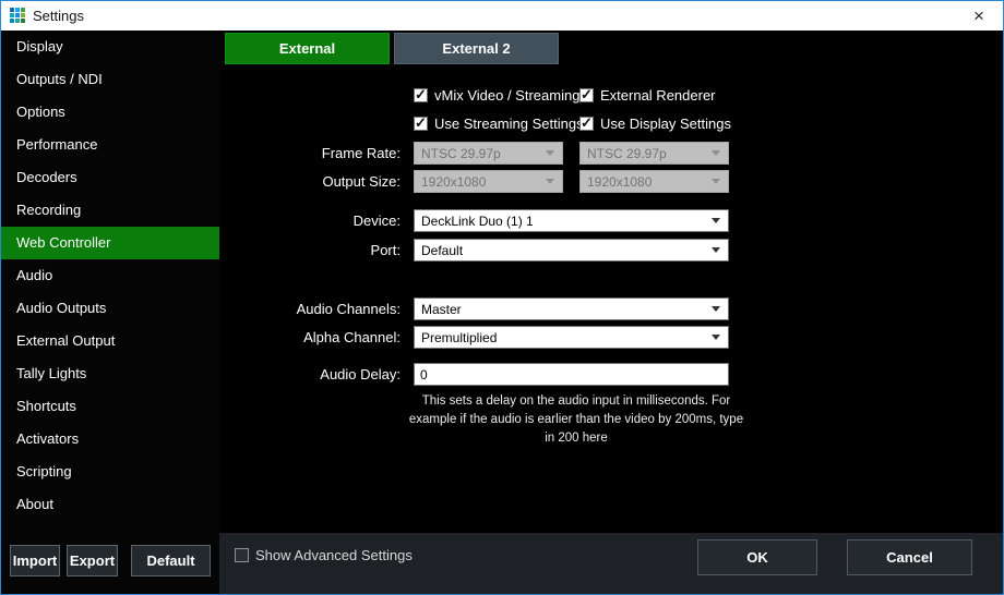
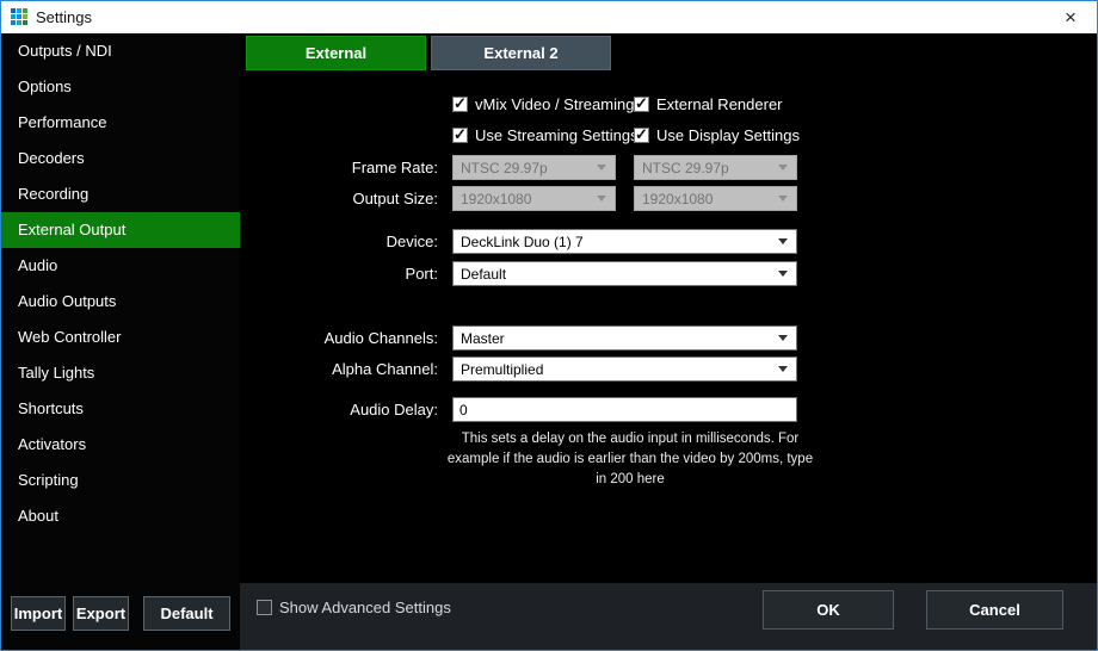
  Settings
  ×
- Display
  Outputs / NDI
  Options
  Performance
  Decoders
  Recording
- Web Controller
+ External Output
  Audio
  Audio Outputs
- External Output
+ Web Controller
  Tally Lights
  Shortcuts
  Activators
  Scripting
  About
  Import
  Export
  Default
  External
  External 2
  vMix Video / Streaming
  External Renderer
  Use Streaming Setting
  Use Display Settings
  Frame Rate:
  NTSC 29.97p
  NTSC 29.97p
  Output Size:
  1920x1080
  1920x1080
  Device:
- DeckLink Duo (1) 1
+ DeckLink Duo (1) 7
  Port:
  Default
  Audio Channels:
  Master
  Alpha Channel:
  Premultiplied
  Audio Delay:
  0
  This sets a delay on the audio input in milliseconds. For example if the audio is earlier than the video by 200ms, type in 200 here
  Show Advanced Settings
  OK
  Cancel
